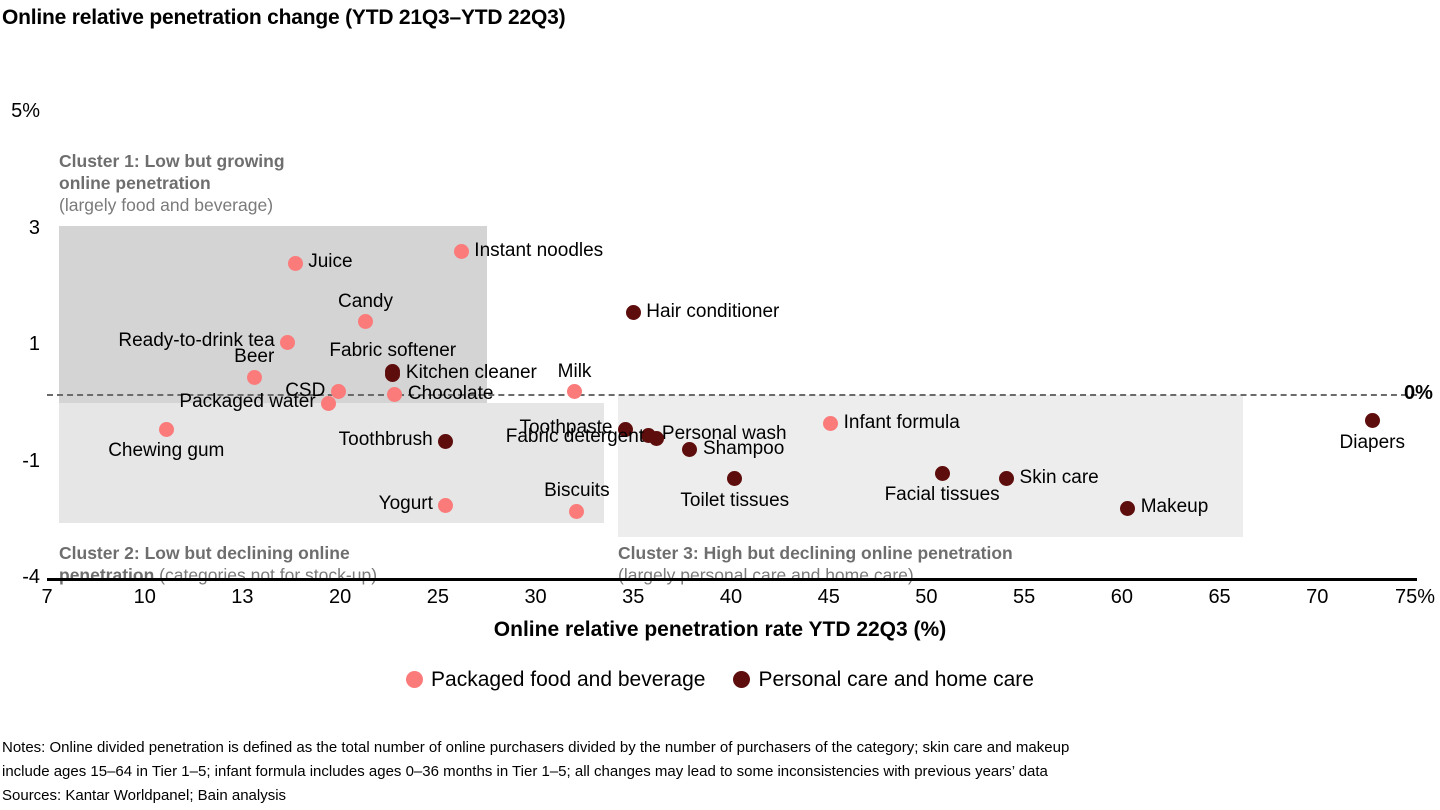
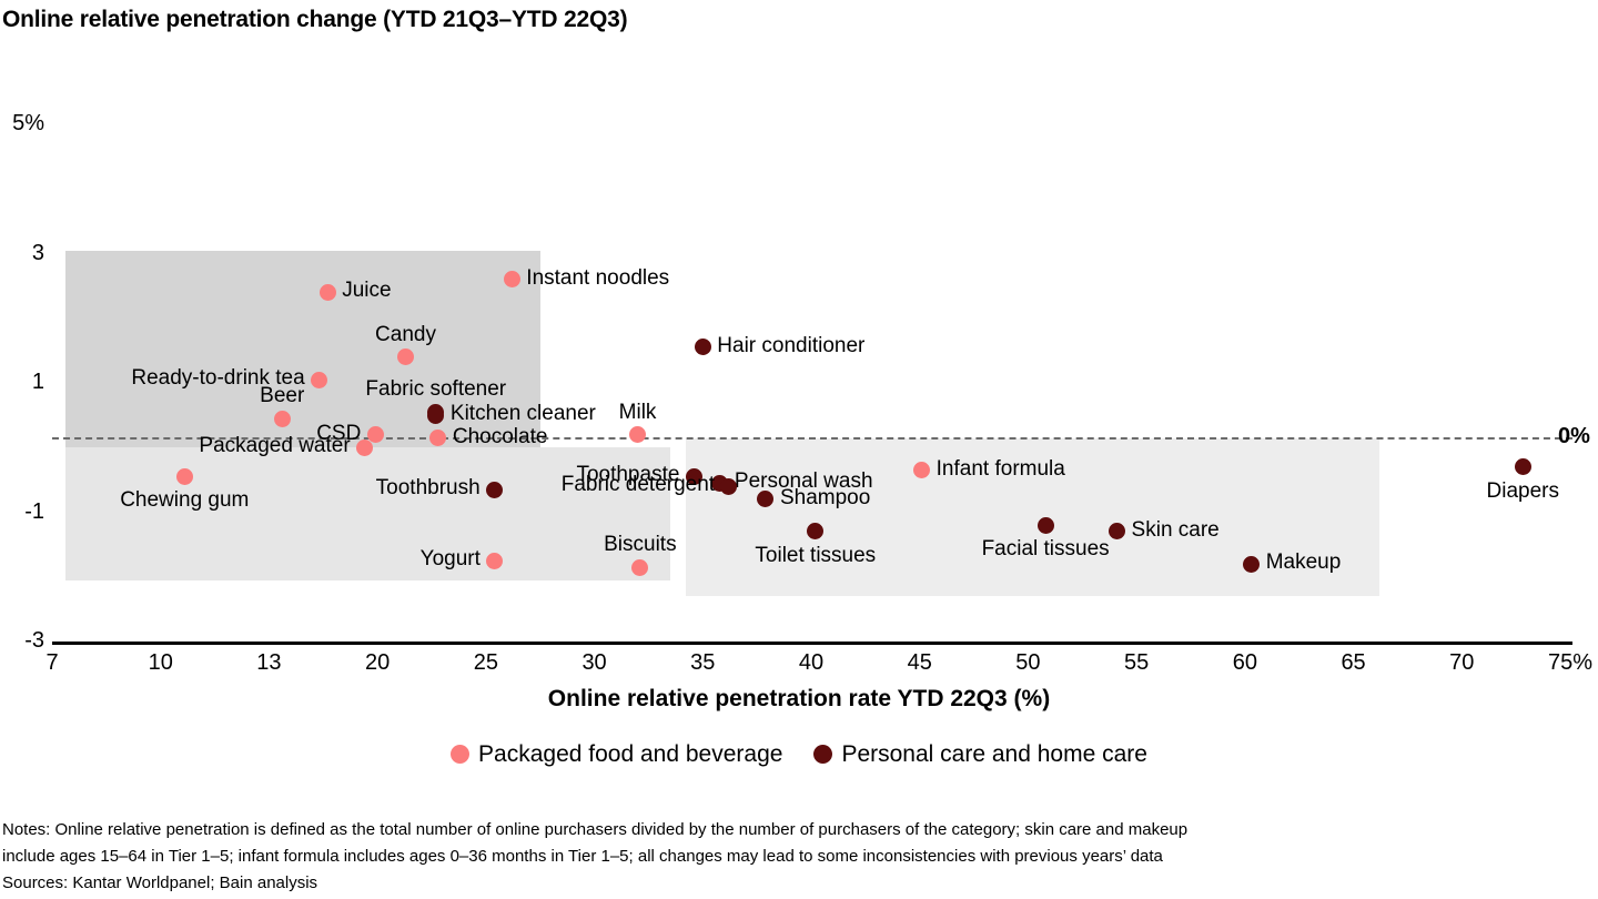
  Online relative penetration change (YTD 21Q3–YTD 22Q3)
- Cluster 1: Low but growing
- online penetration (largely food and beverage)
- Cluster 2: Low but declining online
- penetration (categories not for stock-up)
- Cluster 3: High but declining online penetration (largely personal care and home care)
  0%
  5%
  3
  1
  -1
- -4
+ -3
  7
  10
  13
  20
  25
  30
  35
  40
  45
  50
  55
  60
  65
  70
  75%
  Juice
  Instant noodles
  Candy
  Ready-to-drink tea
  Beer
  CSD
  Packaged water
  Chocolate
  Milk
  Chewing gum
  Yogurt
  Biscuits
  Infant formula
  Fabric softener
  Kitchen cleaner
  Hair conditioner
  Toothbrush
  Toothpaste
  Personal wash
  Fabric detergent
  Shampoo
  Toilet tissues
  Facial tissues
  Skin care
  Makeup
  Diapers
  Online relative penetration rate YTD 22Q3 (%)
  Packaged food and beverage Personal care and home care
- Notes: Online divided penetration is defined as the total number of online purchasers divided by the number of purchasers of the category; skin care and makeup
+ Notes: Online relative penetration is defined as the total number of online purchasers divided by the number of purchasers of the category; skin care and makeup
  include ages 15–64 in Tier 1–5; infant formula includes ages 0–36 months in Tier 1–5; all changes may lead to some inconsistencies with previous years’ data
  Sources: Kantar Worldpanel; Bain analysis
